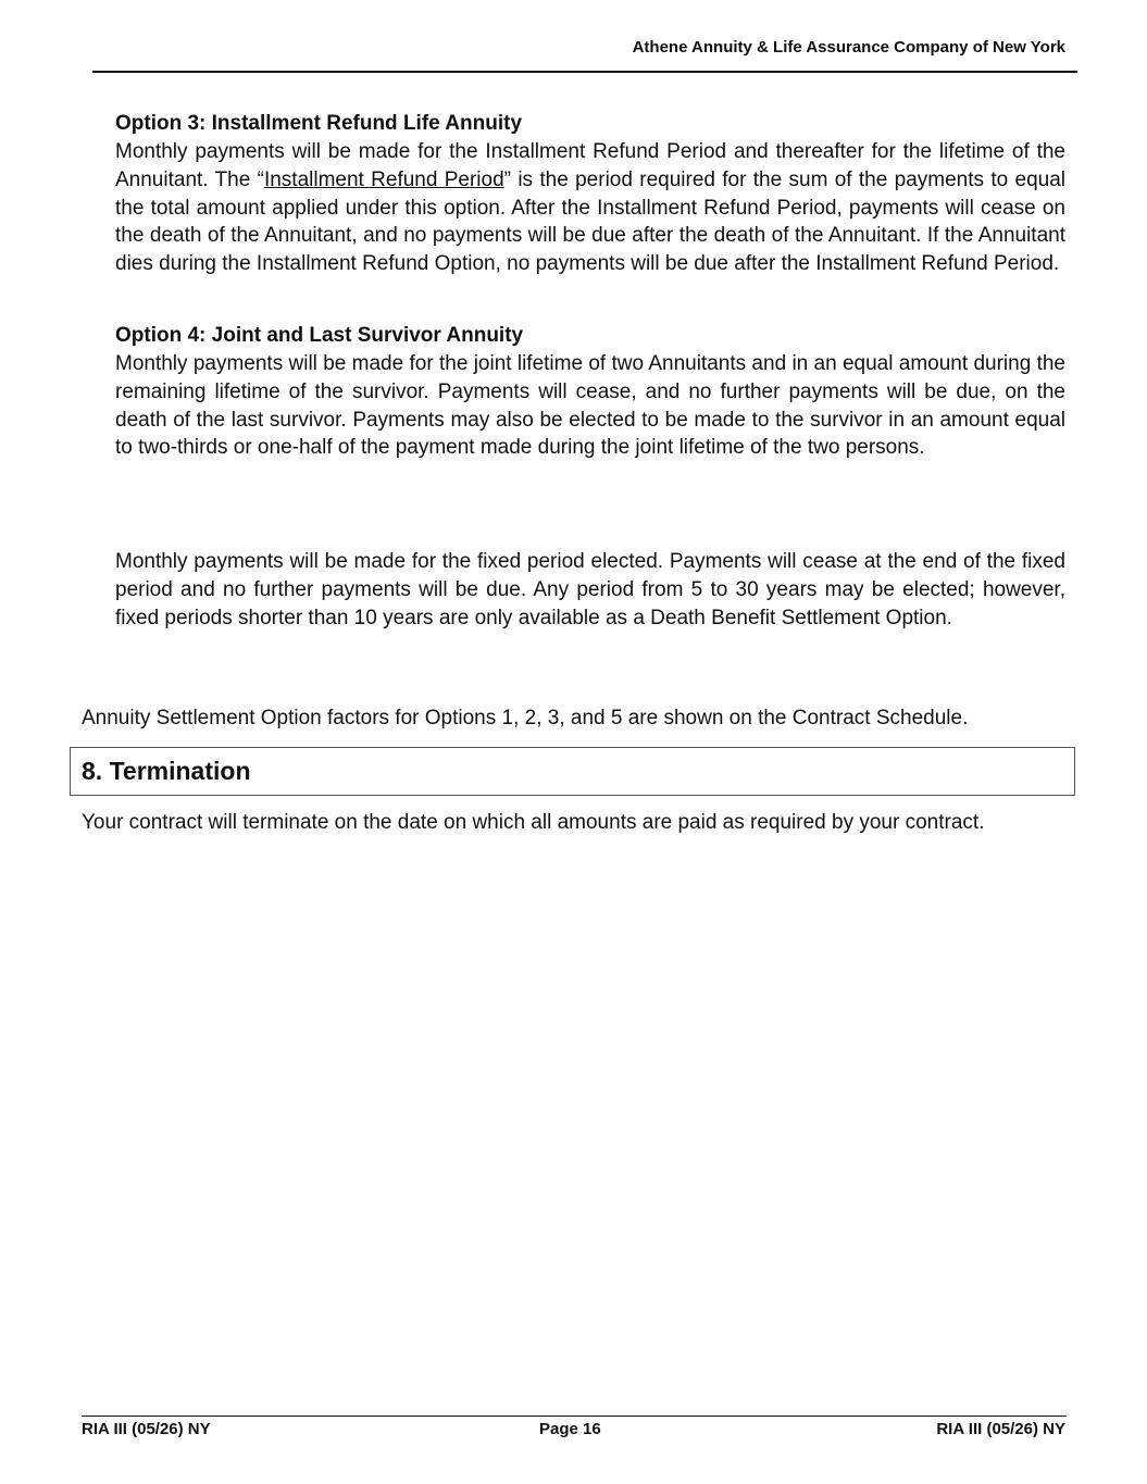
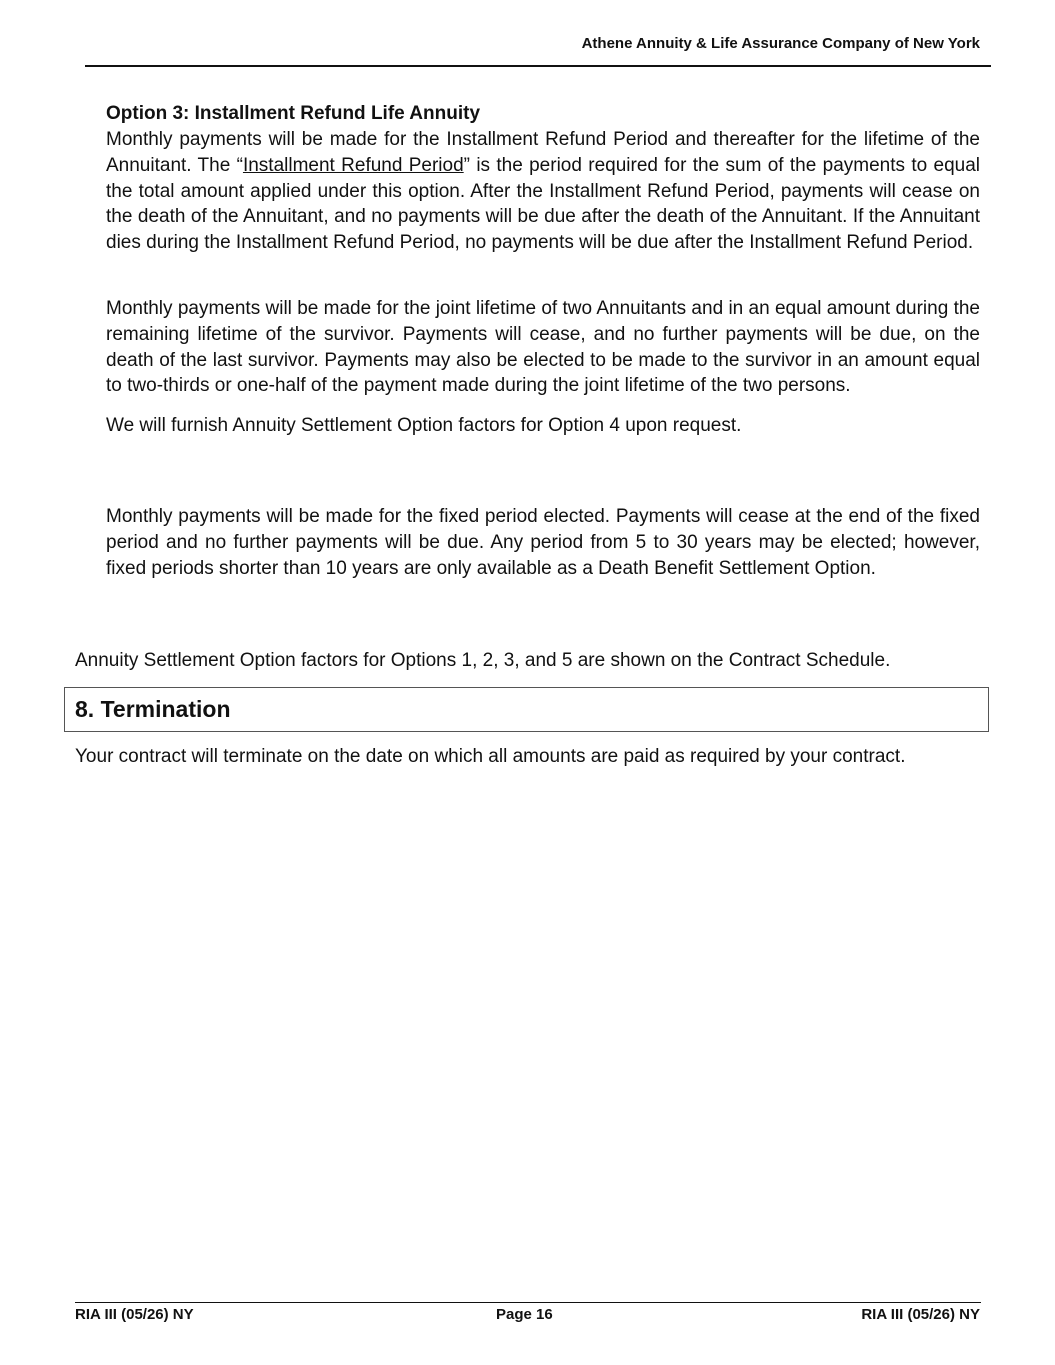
  Athene Annuity & Life Assurance Company of New York
  Option 3: Installment Refund Life Annuity
- Monthly payments will be made for the Installment Refund Period and thereafter for the lifetime of the Annuitant. The “Installment Refund Period” is the period required for the sum of the payments to equal the total amount applied under this option. After the Installment Refund Period, payments will cease on the death of the Annuitant, and no payments will be due after the death of the Annuitant. If the Annuitant dies during the Installment Refund Option, no payments will be due after the Installment Refund Period.
+ Monthly payments will be made for the Installment Refund Period and thereafter for the lifetime of the Annuitant. The “Installment Refund Period” is the period required for the sum of the payments to equal the total amount applied under this option. After the Installment Refund Period, payments will cease on the death of the Annuitant, and no payments will be due after the death of the Annuitant. If the Annuitant dies during the Installment Refund Period, no payments will be due after the Installment Refund Period.
- Option 4: Joint and Last Survivor Annuity
  Monthly payments will be made for the joint lifetime of two Annuitants and in an equal amount during the remaining lifetime of the survivor. Payments will cease, and no further payments will be due, on the death of the last survivor. Payments may also be elected to be made to the survivor in an amount equal to two-thirds or one-half of the payment made during the joint lifetime of the two persons.
+ We will furnish Annuity Settlement Option factors for Option 4 upon request.
  Monthly payments will be made for the fixed period elected. Payments will cease at the end of the fixed period and no further payments will be due. Any period from 5 to 30 years may be elected; however, fixed periods shorter than 10 years are only available as a Death Benefit Settlement Option.
  Annuity Settlement Option factors for Options 1, 2, 3, and 5 are shown on the Contract Schedule.
  8. Termination
  Your contract will terminate on the date on which all amounts are paid as required by your contract.
  RIA III (05/26) NY
  Page 16
  RIA III (05/26) NY
